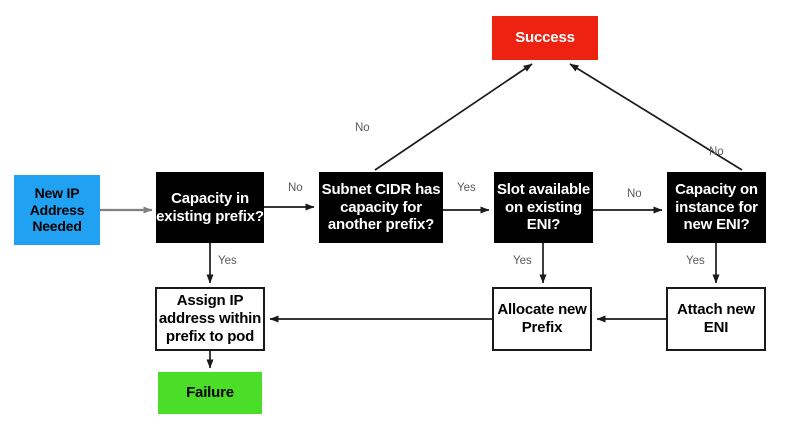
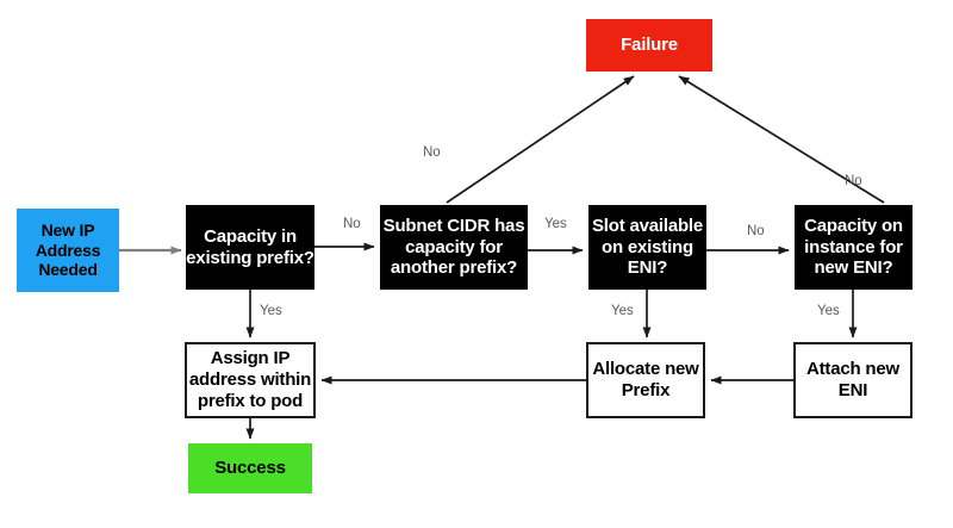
  New IP
  Address
  Needed
  Capacity in
  existing prefix?
  Subnet CIDR has
  capacity for
  another prefix?
  Slot available
  on existing
  ENI?
  Capacity on
  instance for
  new ENI?
- Success
+ Failure
  Assign IP
  address within
  prefix to pod
  Allocate new
  Prefix
  Attach new
  ENI
- Failure
+ Success
  No
  Yes
  No
  Yes
  Yes
  No
  No
  Yes
